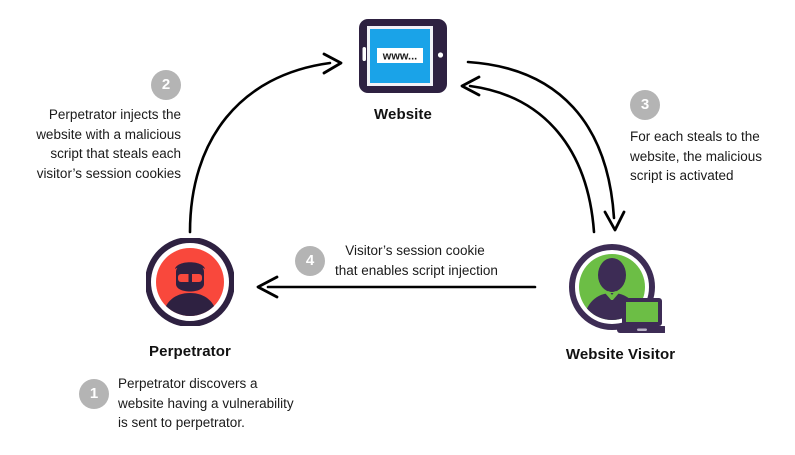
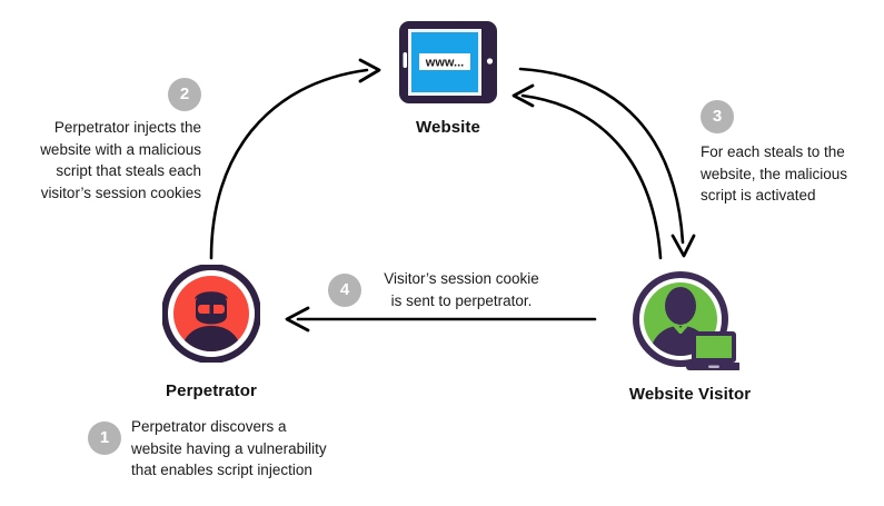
  www...
  Website
  Perpetrator
  Website Visitor
  1
  Perpetrator discovers a
  website having a vulnerability
- is sent to perpetrator.
+ that enables script injection
  2
  Perpetrator injects the
  website with a malicious
  script that steals each
  visitor’s session cookies
  3
  For each steals to the
  website, the malicious
  script is activated
  4
  Visitor’s session cookie
- that enables script injection
+ is sent to perpetrator.
